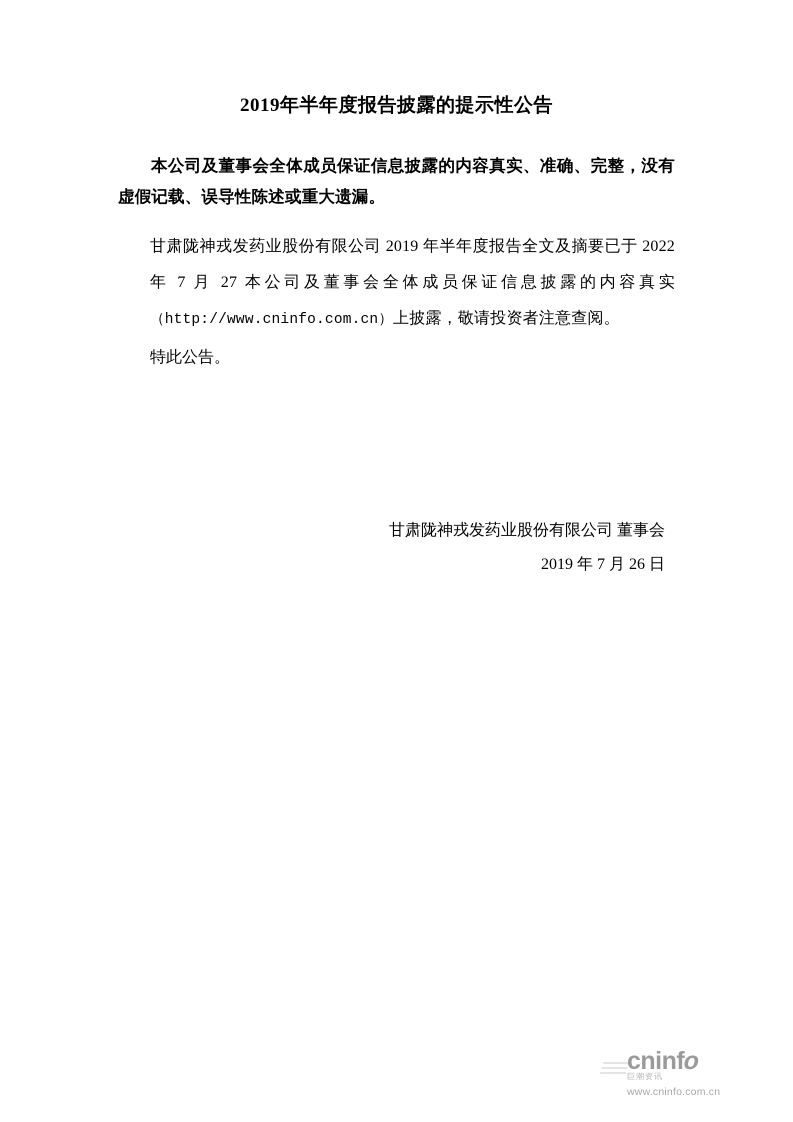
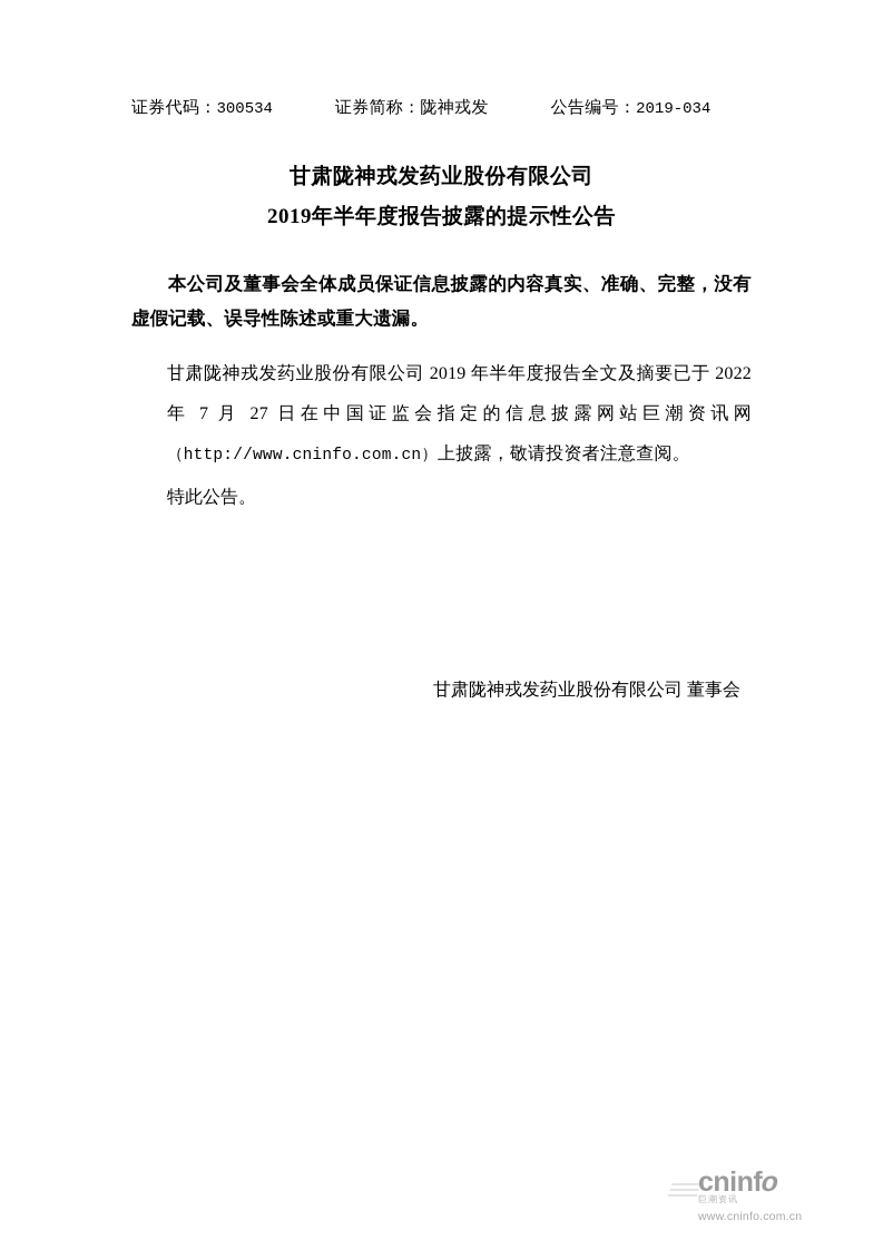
+ 证券代码：300534
+ 证券简称：陇神戎发
+ 公告编号：2019-034
+ 甘肃陇神戎发药业股份有限公司
  2019年半年度报告披露的提示性公告
  本公司及董事会全体成员保证信息披露的内容真实、准确、完整，没有虚假记载、误导性陈述或重大遗漏。
  甘肃陇神戎发药业股份有限公司 2019 年半年度报告全文及摘要已于 2022
- 年 7 月 27 本公司及董事会全体成员保证信息披露的内容真实
+ 年 7 月 27 日在中国证监会指定的信息披露网站巨潮资讯网
  （http://www.cninfo.com.cn）上披露，敬请投资者注意查阅。
  特此公告。
  甘肃陇神戎发药业股份有限公司 董事会
- 2019 年 7 月 26 日
  巨潮资讯
  www.cninfo.com.cn
